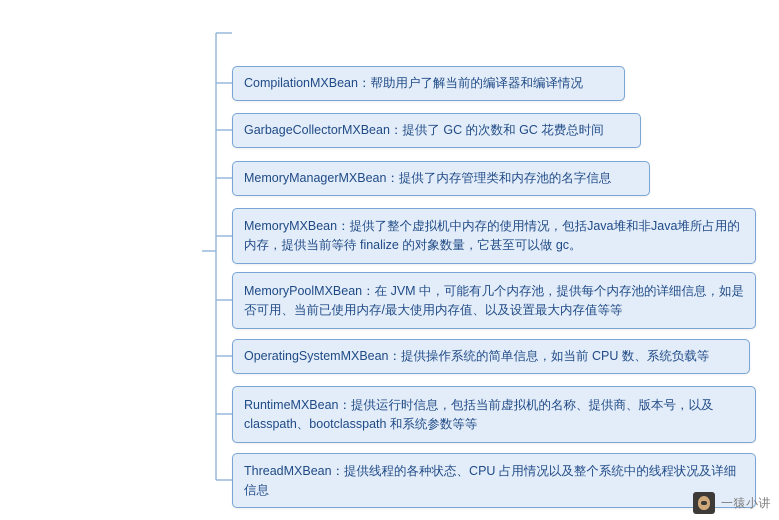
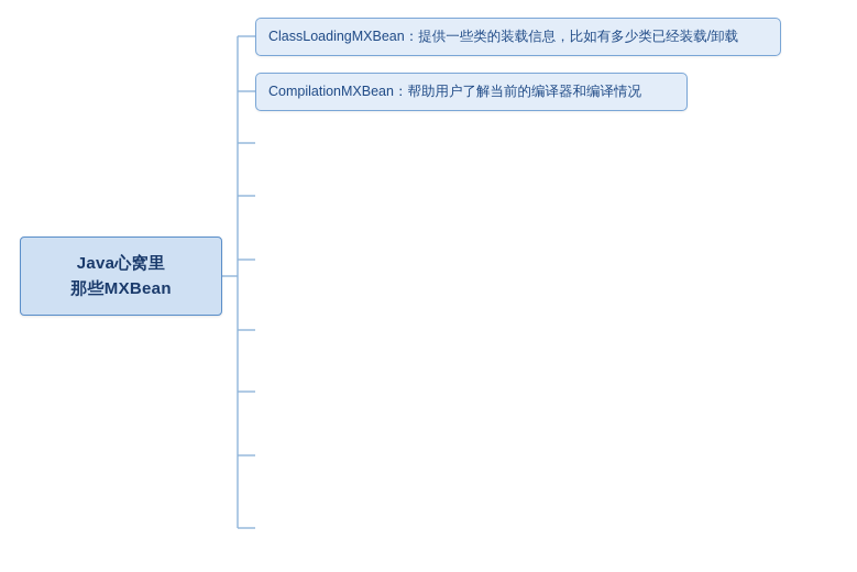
+ Java心窝里
+ 那些MXBean
+ ClassLoadingMXBean：提供一些类的装载信息，比如有多少类已经装载/卸载
  CompilationMXBean：帮助用户了解当前的编译器和编译情况
- GarbageCollectorMXBean：提供了 GC 的次数和 GC 花费总时间
- MemoryManagerMXBean：提供了内存管理类和内存池的名字信息
- MemoryMXBean：提供了整个虚拟机中内存的使用情况，包括Java堆和非Java堆所占用的内存，提供当前等待 finalize 的对象数量，它甚至可以做 gc。
- MemoryPoolMXBean：在 JVM 中，可能有几个内存池，提供每个内存池的详细信息，如是否可用、当前已使用内存/最大使用内存值、以及设置最大内存值等等
- OperatingSystemMXBean：提供操作系统的简单信息，如当前 CPU 数、系统负载等
- RuntimeMXBean：提供运行时信息，包括当前虚拟机的名称、提供商、版本号，以及 classpath、bootclasspath 和系统参数等等
- ThreadMXBean：提供线程的各种状态、CPU 占用情况以及整个系统中的线程状况及详细信息
- 一猿小讲
